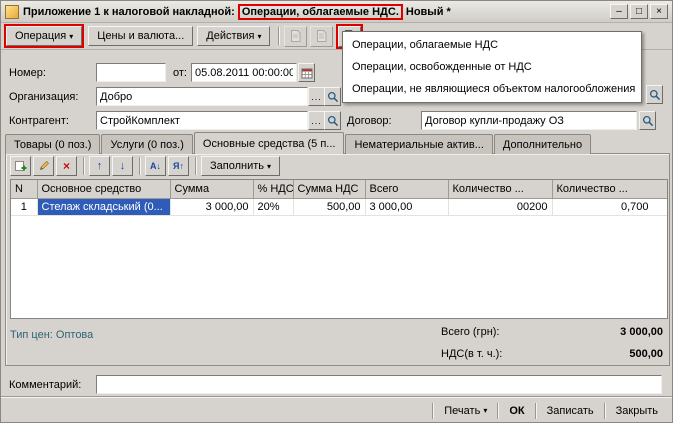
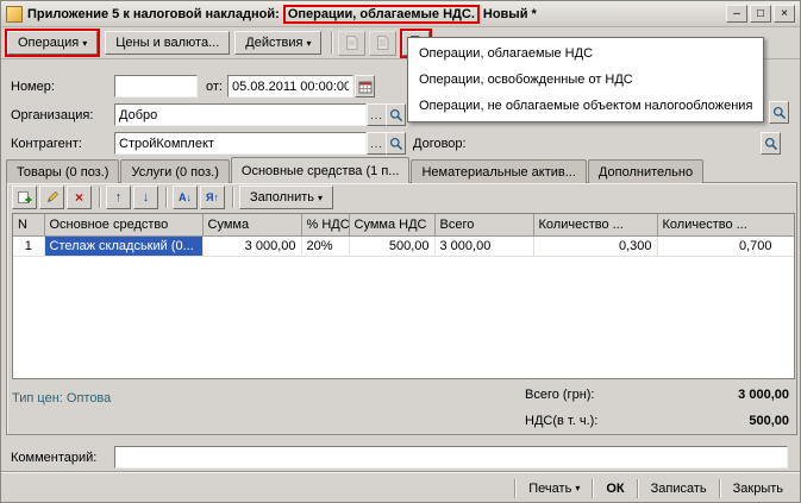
- Приложение 1 к налоговой накладной: Операции, облагаемые НДС. Новый *
+ Приложение 5 к налоговой накладной: Операции, облагаемые НДС. Новый *
  –
  □
  ×
  Операция
  ▾
  Цены и валюта...
  Действия
  ▾
  Номер:
  от:
  05.08.2011 00:00:00
  Организация:
  Добро
  ...
  Контрагент:
  СтройКомплект
  ...
  Договор:
- Договор купли-продажу ОЗ
  Операции, облагаемые НДС
  Операции, освобожденные от НДС
- Операции, не являющиеся объектом налогообложения
+ Операции, не облагаемые объектом налогообложения
  Товары (0 поз.)
  Услуги (0 поз.)
- Основные средства (5 п...
+ Основные средства (1 п...
  Нематериальные актив...
  Дополнительно
  ×
  ↑
  ↓
  А↓
  Я↑
  Заполнить
  ▾
  N	Основное средство	Сумма	% НДС	Сумма НДС	Всего	Количество ...	Количество ...
- 1	Стелаж складський (0...	3 000,00	20%	500,00	3 000,00	00200	0,700
+ 1	Стелаж складський (0...	3 000,00	20%	500,00	3 000,00	0,300	0,700
  Тип цен: Оптова
  Всего (грн):
  3 000,00
  НДС(в т. ч.):
  500,00
  Комментарий:
  Печать
  ▾
  ОК
  Записать
  Закрыть
